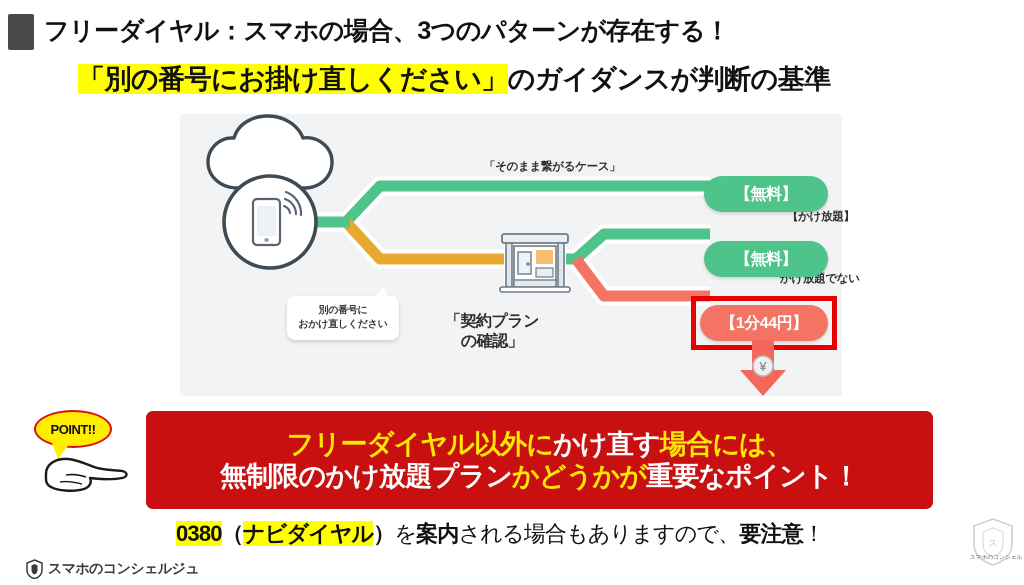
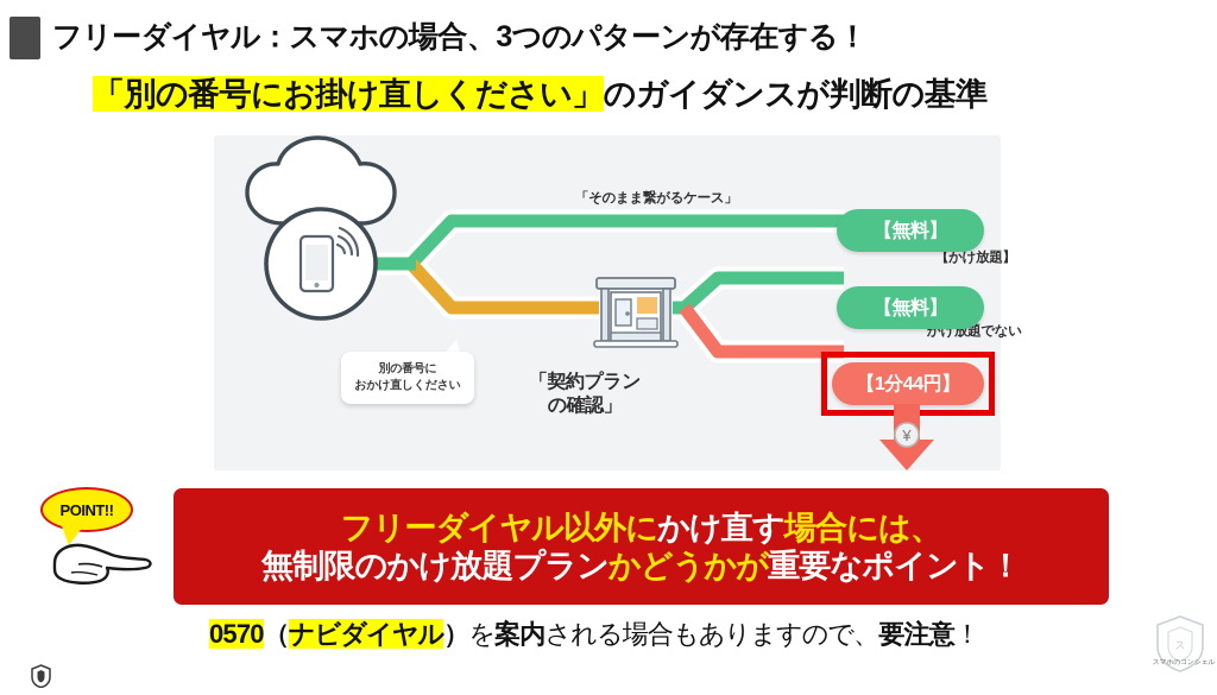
  フリーダイヤル：スマホの場合、3つのパターンが存在する！
  「別の番号にお掛け直しください」のガイダンスが判断の基準
  「そのまま繋がるケース」
  【かけ放題】
  かけ放題でない
  別の番号に
  おかけ直しください
  「契約プラン
  の確認」
  【無料】
  【無料】
  【1分44円】
  ¥
  POINT!!
  フリーダイヤル以外にかけ直す場合には、
  無制限のかけ放題プランかどうかが重要なポイント！
- 0380（ナビダイヤル）を案内される場合もありますので、要注意！
+ 0570（ナビダイヤル）を案内される場合もありますので、要注意！
- スマホのコンシェルジュ
  ス
